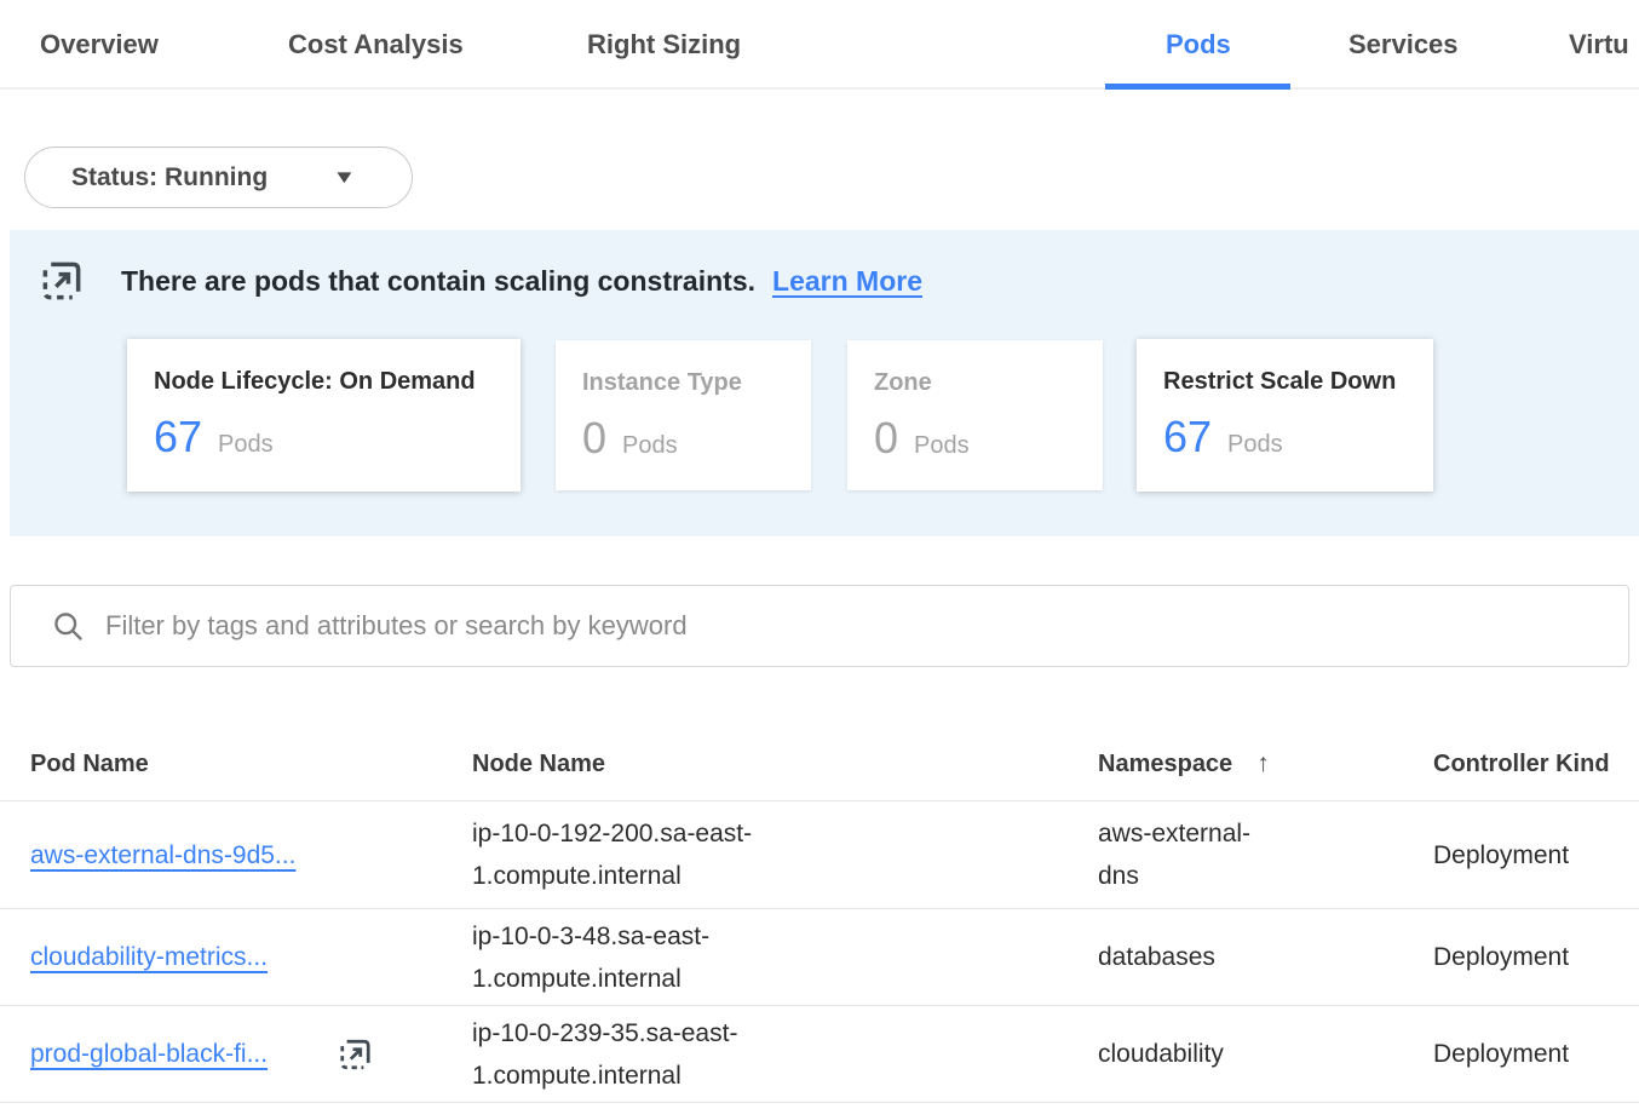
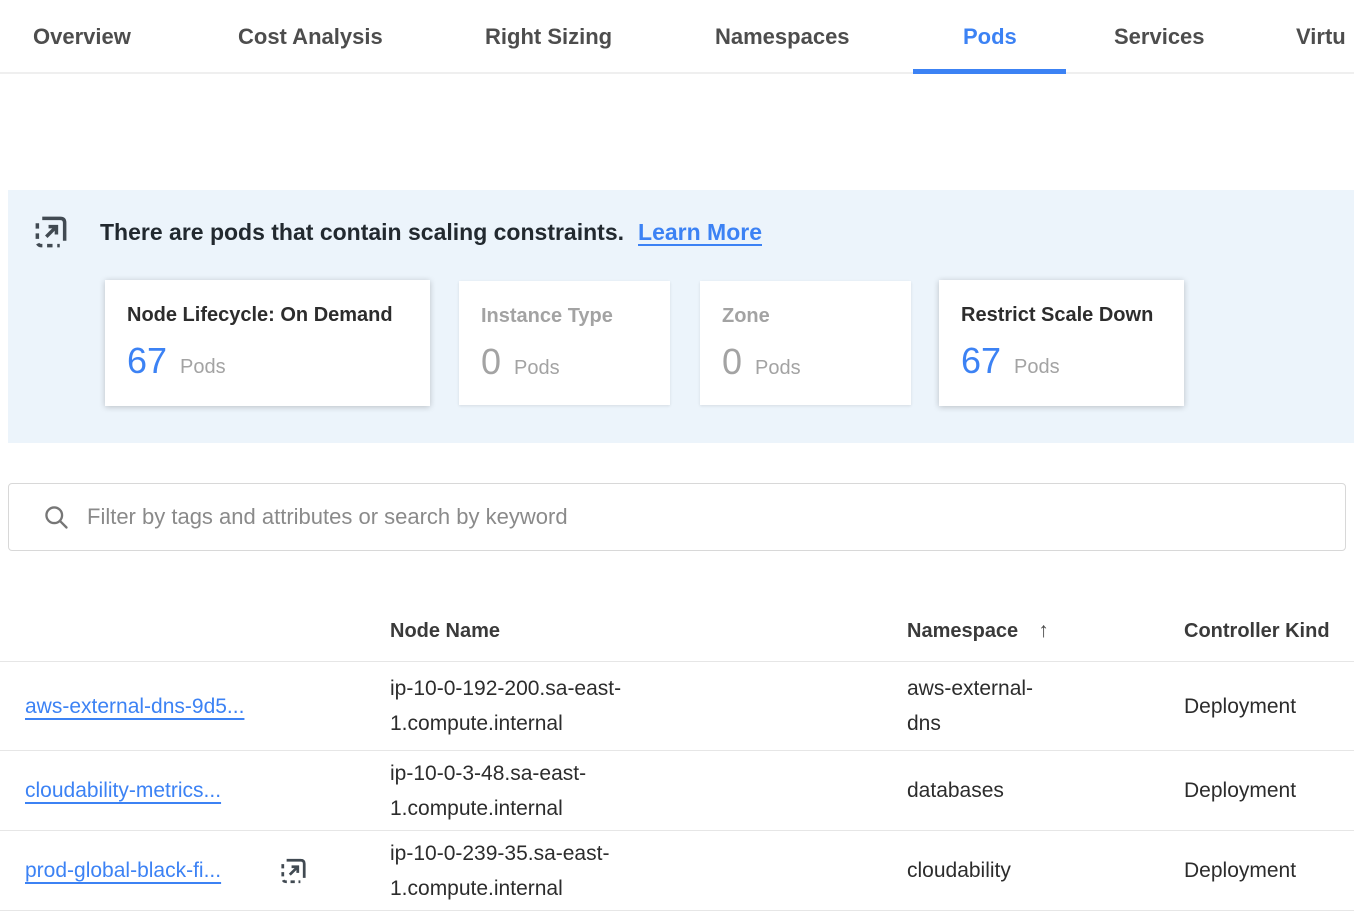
  Overview
  Cost Analysis
  Right Sizing
+ Namespaces
  Pods
  Services
  Virtu
- Status: Running
- ▼
  There are pods that contain scaling constraints.
  Learn More
  Node Lifecycle: On Demand
  67
  Pods
  Instance Type
  0
  Pods
  Zone
  0
  Pods
  Restrict Scale Down
  67
  Pods
  Filter by tags and attributes or search by keyword
- Pod Name
  Node Name
  Namespace ↑
  Controller Kind
  aws-external-dns-9d5...
  ip-10-0-192-200.sa-east-1.compute.internal
  aws-external-dns
  Deployment
  cloudability-metrics...
  ip-10-0-3-48.sa-east-1.compute.internal
  databases
  Deployment
  prod-global-black-fi...
  ip-10-0-239-35.sa-east-1.compute.internal
  cloudability
  Deployment
